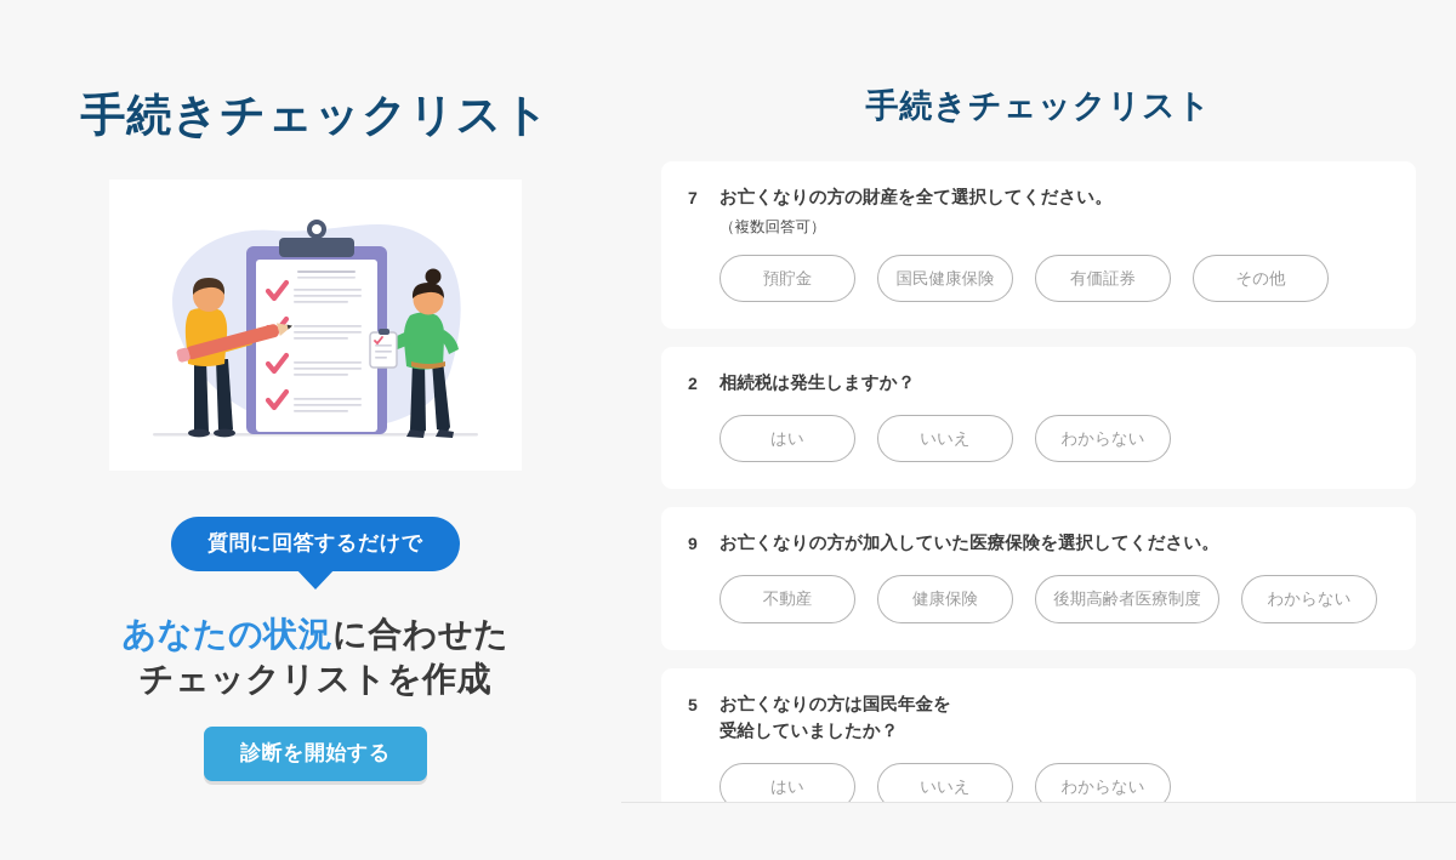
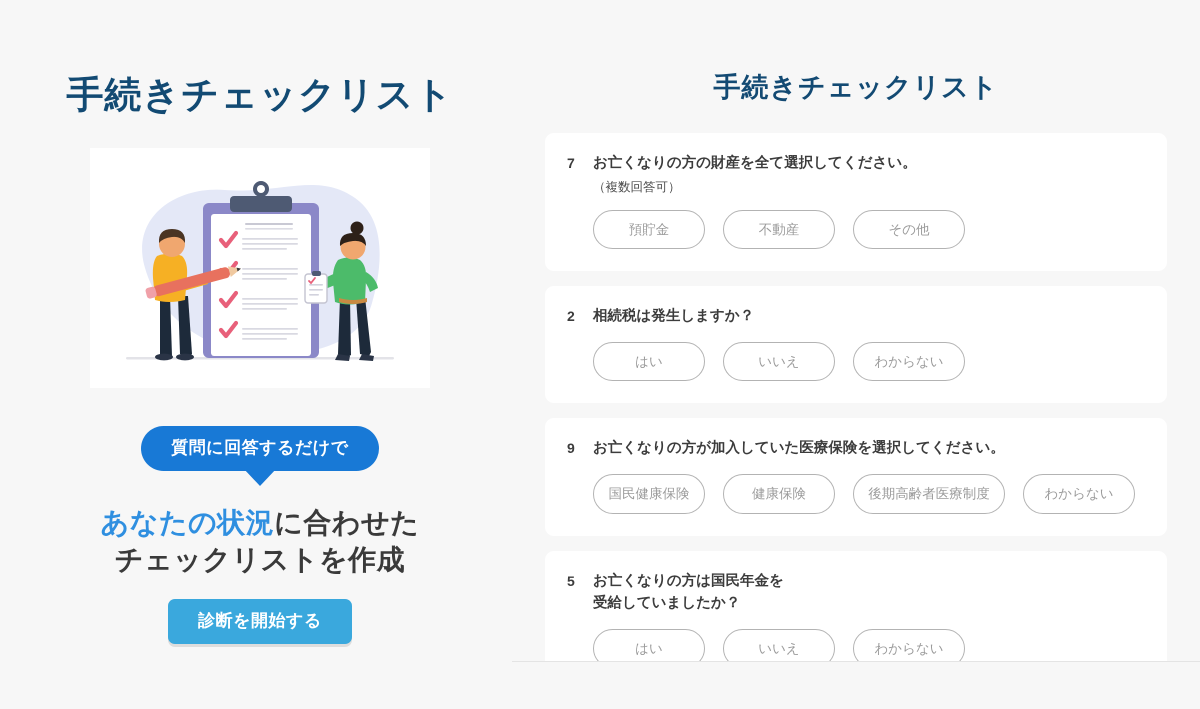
  手続きチェックリスト
  質問に回答するだけで
  あなたの状況に合わせた
  チェックリストを作成
  診断を開始する
  手続きチェックリスト
  7
  お亡くなりの方の財産を全て選択してください。
  （複数回答可）
  預貯金
- 国民健康保険
+ 不動産
- 有価証券
  その他
  2
  相続税は発生しますか？
  はい
  いいえ
  わからない
  9
  お亡くなりの方が加入していた医療保険を選択してください。
- 不動産
+ 国民健康保険
  健康保険
  後期高齢者医療制度
  わからない
  5
  お亡くなりの方は国民年金を
  受給していましたか？
  はい
  いいえ
  わからない
